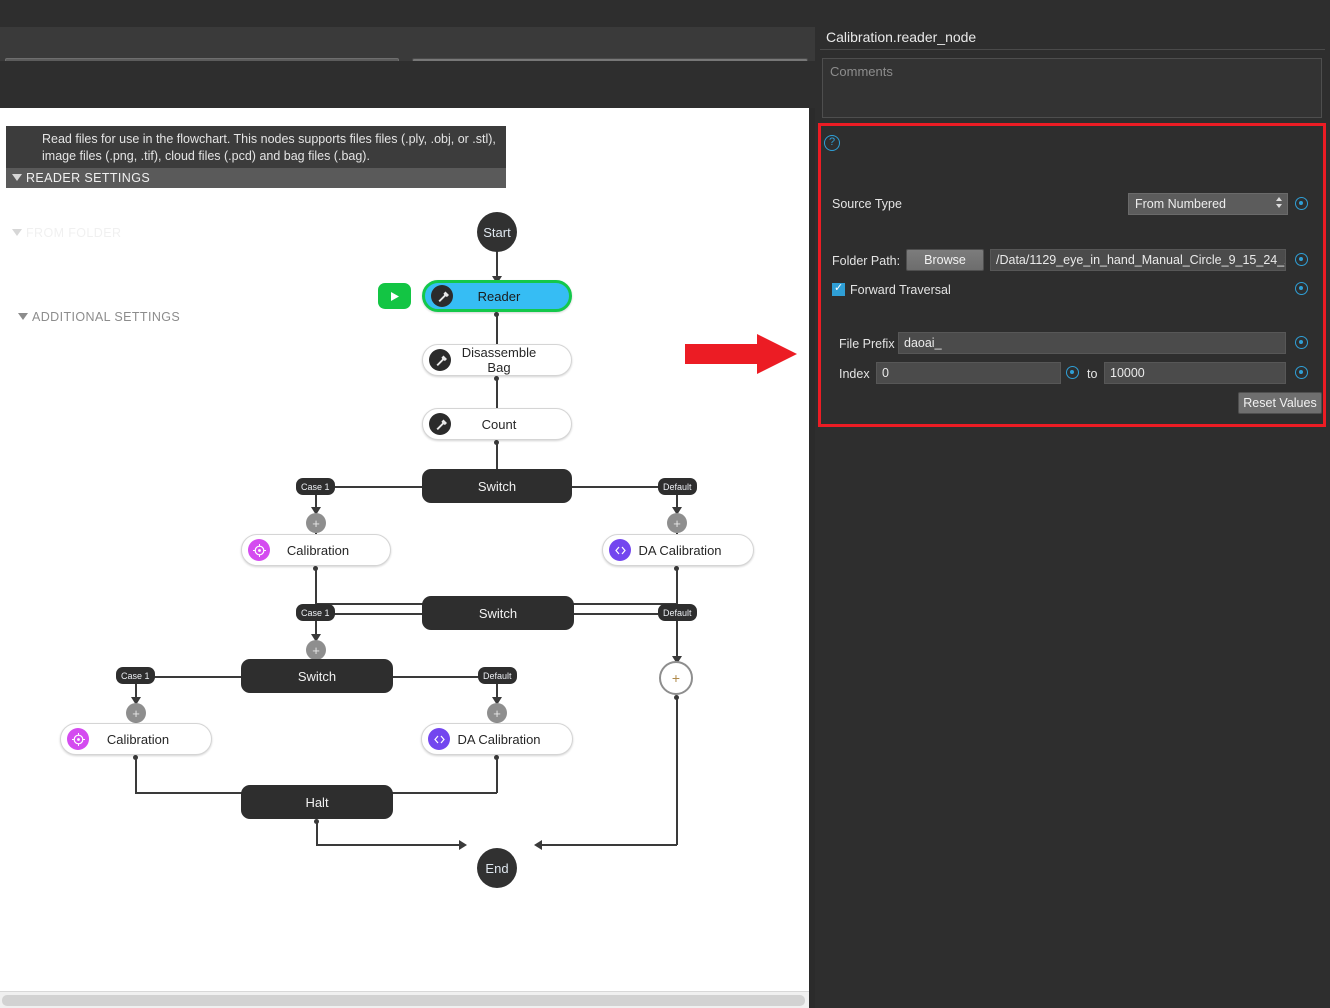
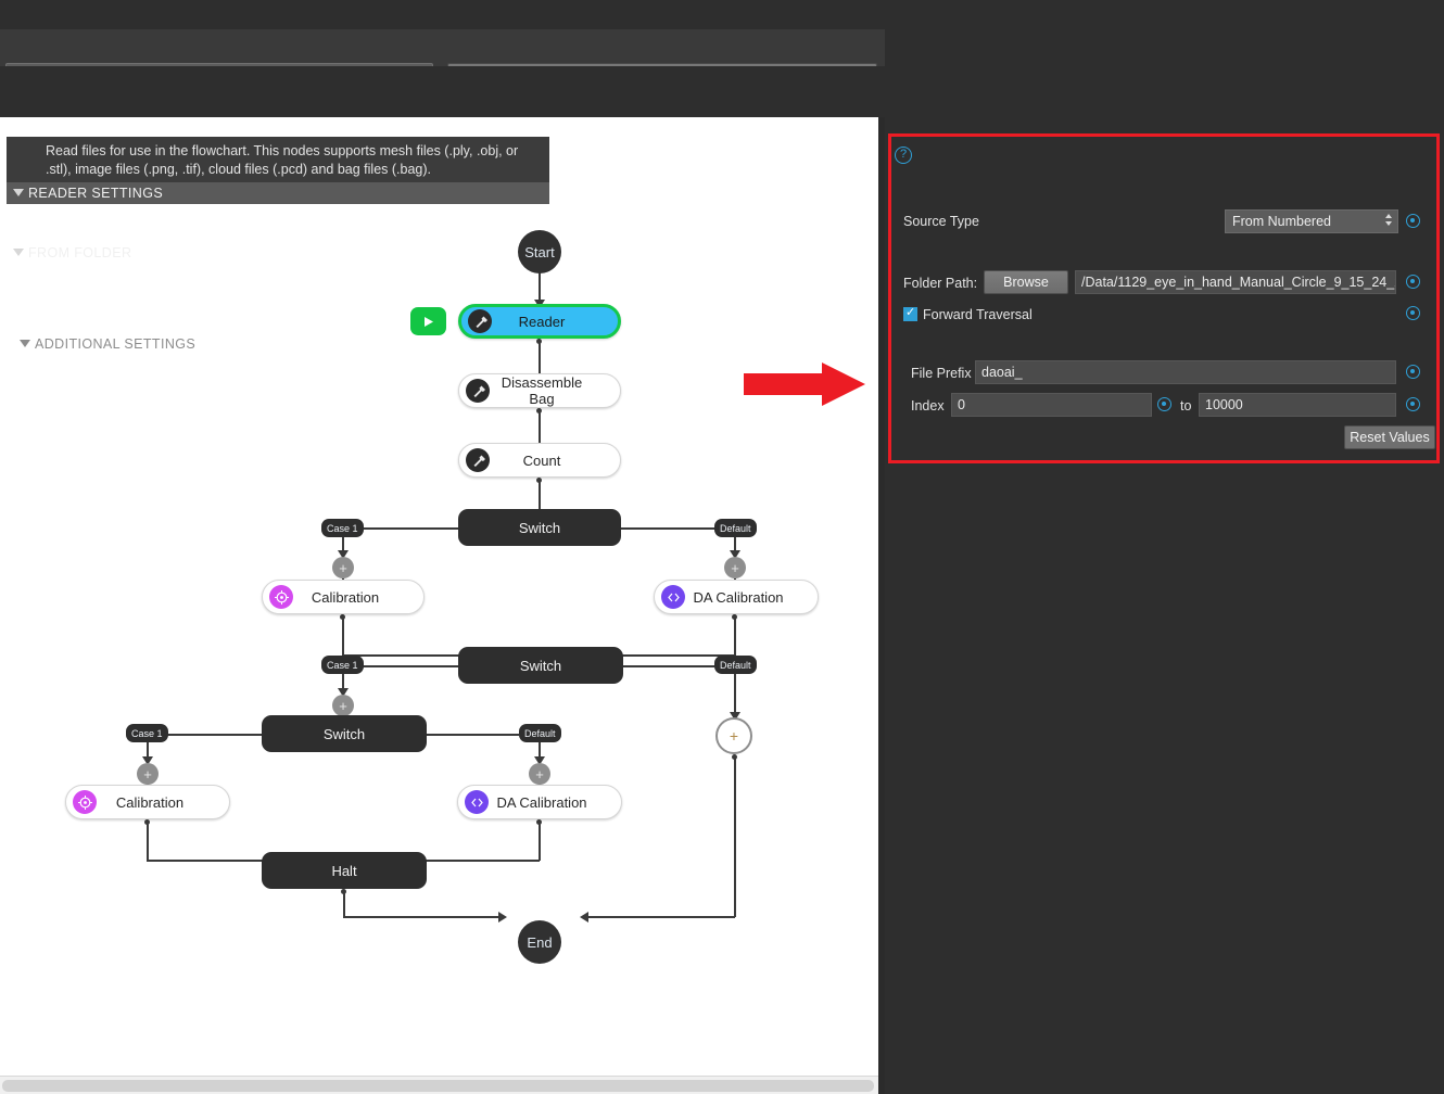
  Start
  Reader
  Disassemble Bag
  Count
  Switch
  Case 1
  Default
  +
  +
  Calibration
  DA Calibration
  Switch
  Case 1
  Default
  +
  +
  Switch
  Case 1
  Default
  +
  +
  Calibration
  DA Calibration
  Halt
  End
- Calibration.reader_node
- Comments
- Read files for use in the flowchart. This nodes supports files files (.ply, .obj, or .stl), image files (.png, .tif), cloud files (.pcd) and bag files (.bag).
+ Read files for use in the flowchart. This nodes supports mesh files (.ply, .obj, or .stl), image files (.png, .tif), cloud files (.pcd) and bag files (.bag).
  ?
  READER SETTINGS
  Source Type
  From Numbered
  Folder Path:
  Browse
  /Data/1129_eye_in_hand_Manual_Circle_9_15_24_
  Forward Traversal
  ADDITIONAL SETTINGS
  File Prefix
  daoai_
  Index
  0
  to
  10000
  Reset Values
